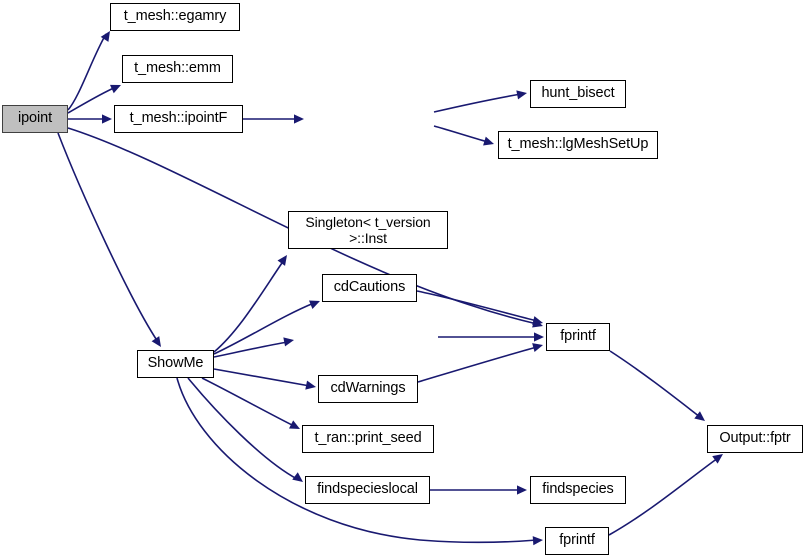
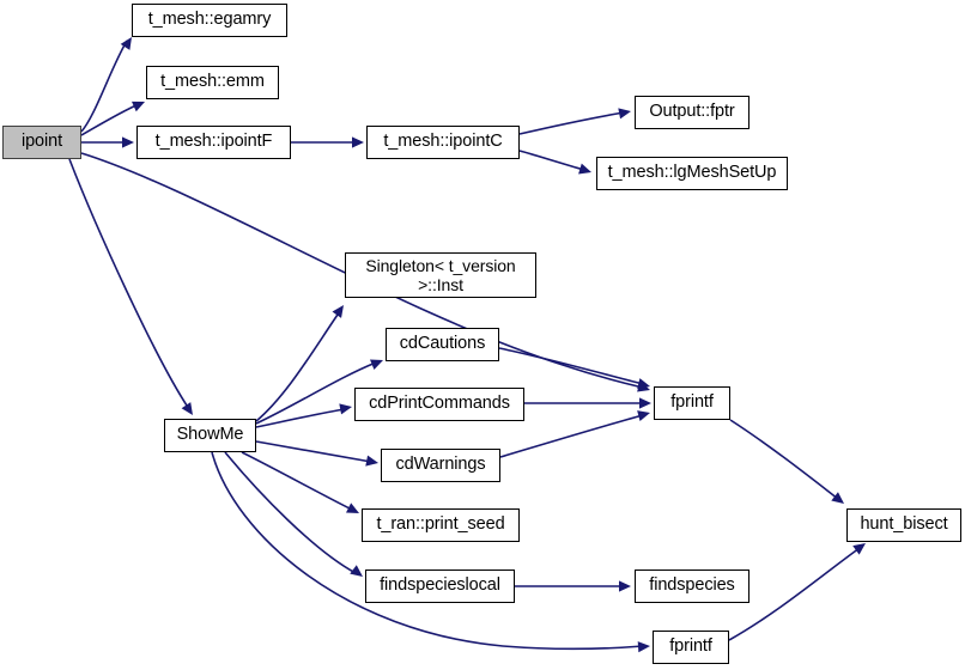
  ipoint
  t_mesh::egamry
  t_mesh::emm
  t_mesh::ipointF
+ t_mesh::ipointC
- hunt_bisect
+ Output::fptr
  t_mesh::lgMeshSetUp
  Singleton< t_version
  >::Inst
  cdCautions
+ cdPrintCommands
  cdWarnings
  ShowMe
  t_ran::print_seed
  findspecieslocal
  findspecies
  fprintf
  fprintf
- Output::fptr
+ hunt_bisect
